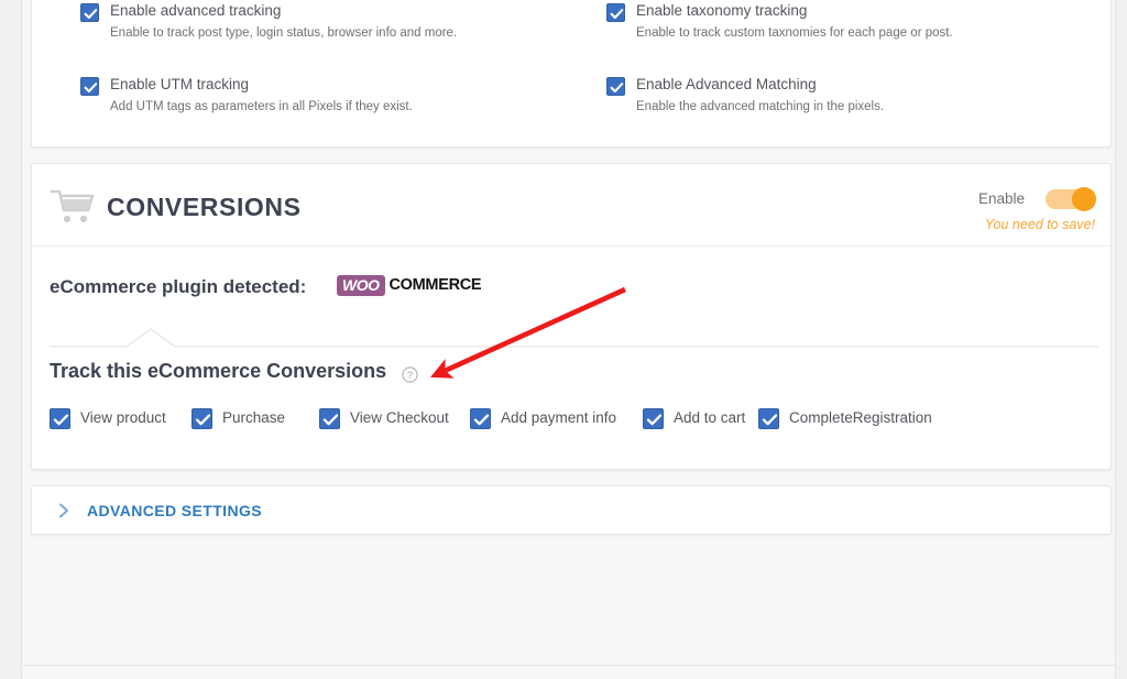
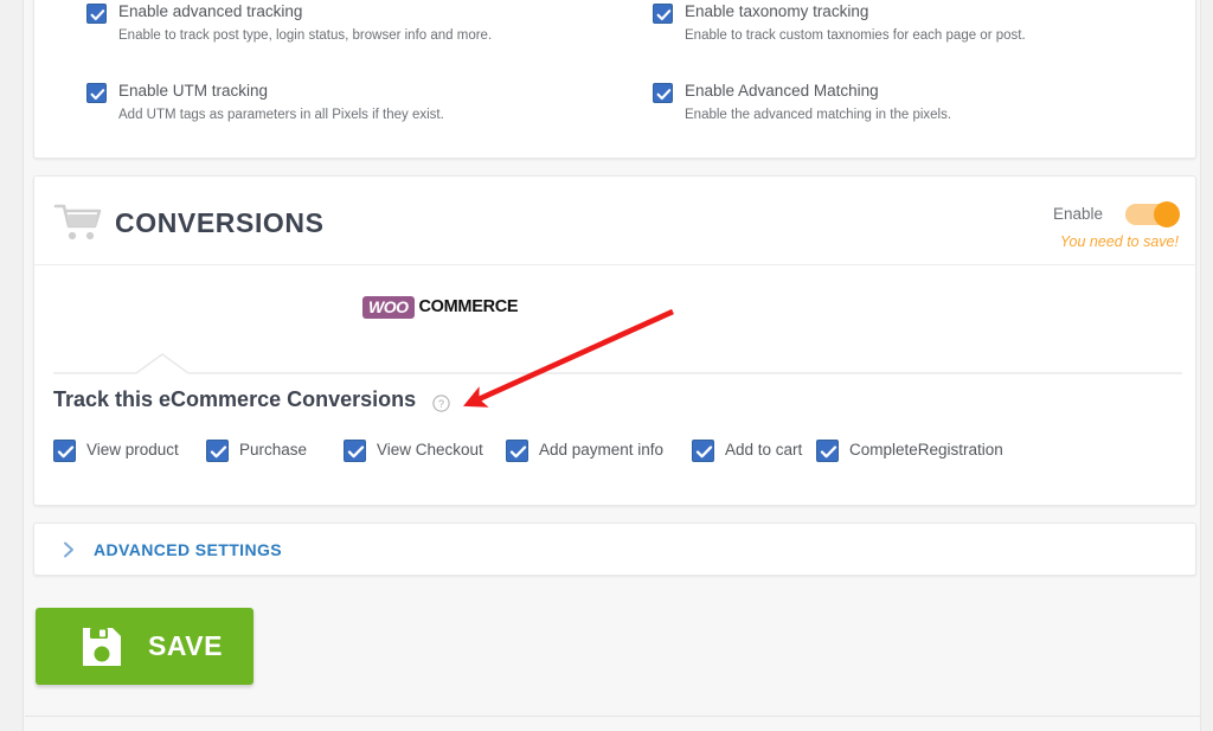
  Enable advanced tracking
  Enable to track post type, login status, browser info and more.
  Enable taxonomy tracking
  Enable to track custom taxnomies for each page or post.
  Enable UTM tracking
  Add UTM tags as parameters in all Pixels if they exist.
  Enable Advanced Matching
  Enable the advanced matching in the pixels.
  CONVERSIONS
  Enable
  You need to save!
- eCommerce plugin detected:
  WOO
  COMMERCE
  Track this eCommerce Conversions
  ?
  View product
  Purchase
  View Checkout
  Add payment info
  Add to cart
  CompleteRegistration
  ADVANCED SETTINGS
+ SAVE
